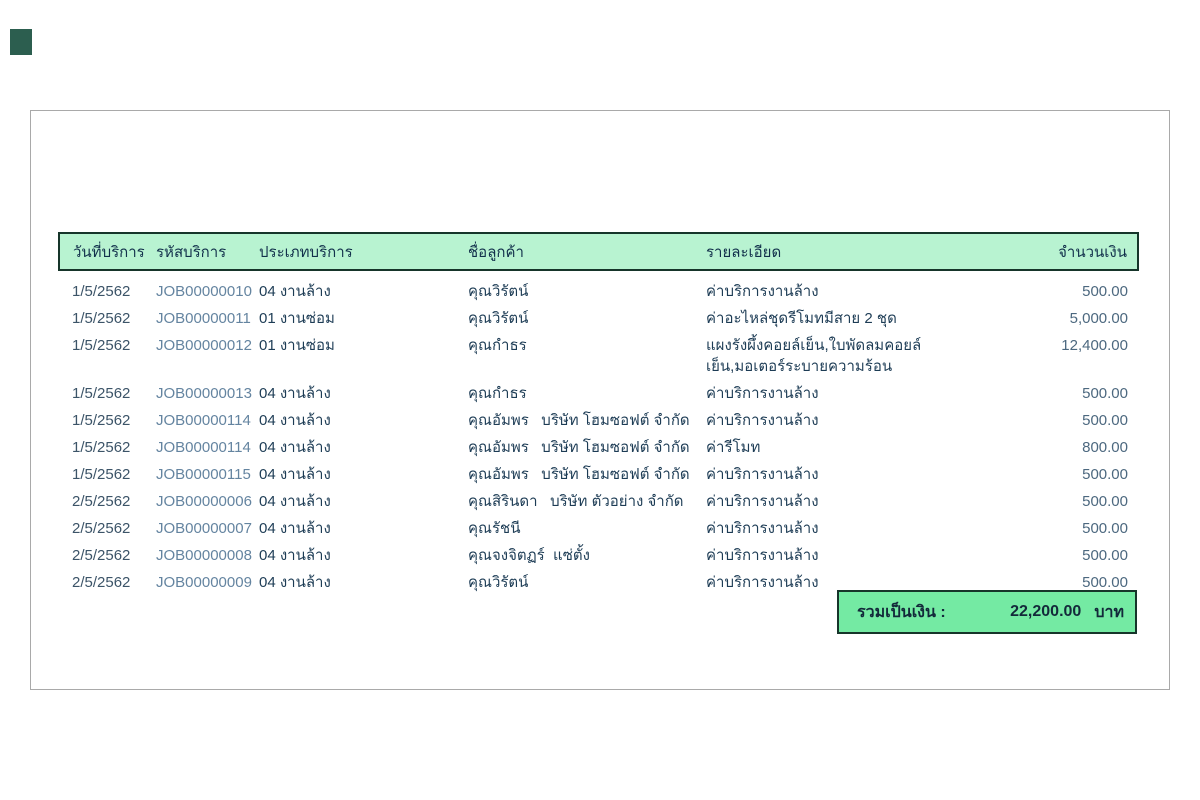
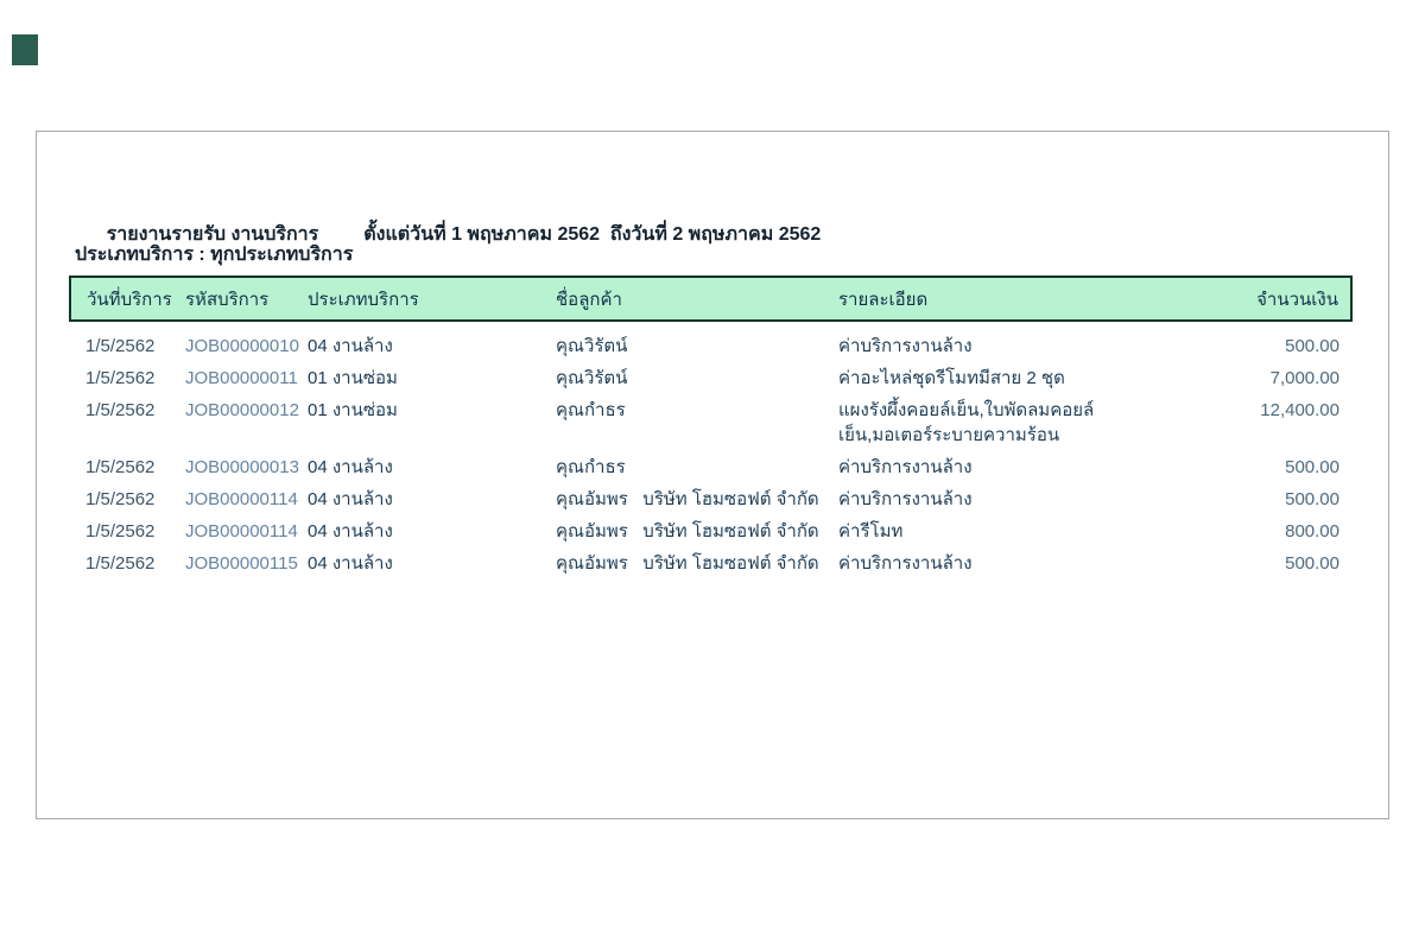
+ รายงานรายรับ งานบริการ ตั้งแต่วันที่ 1 พฤษภาคม 2562 ถึงวันที่ 2 พฤษภาคม 2562
+ ประเภทบริการ : ทุกประเภทบริการ
  วันที่บริการ	รหัสบริการ	ประเภทบริการ	ชื่อลูกค้า	รายละเอียด	จำนวนเงิน
  1/5/2562	JOB00000010	04 งานล้าง	คุณวิรัตน์	ค่าบริการงานล้าง	500.00
- 1/5/2562	JOB00000011	01 งานซ่อม	คุณวิรัตน์	ค่าอะไหล่ชุดรีโมทมีสาย 2 ชุด	5,000.00
+ 1/5/2562	JOB00000011	01 งานซ่อม	คุณวิรัตน์	ค่าอะไหล่ชุดรีโมทมีสาย 2 ชุด	7,000.00
  1/5/2562	JOB00000012	01 งานซ่อม	คุณกำธร	แผงรังผึ้งคอยล์เย็น,ใบพัดลมคอยล์เย็น,มอเตอร์​ระบายความร้อน	12,400.00
  1/5/2562	JOB00000013	04 งานล้าง	คุณกำธร	ค่าบริการงานล้าง	500.00
  1/5/2562	JOB00000114	04 งานล้าง	คุณอัมพร บริษัท โฮมซอฟต์ จำกัด	ค่าบริการงานล้าง	500.00
  1/5/2562	JOB00000114	04 งานล้าง	คุณอัมพร บริษัท โฮมซอฟต์ จำกัด	ค่ารีโมท	800.00
  1/5/2562	JOB00000115	04 งานล้าง	คุณอัมพร บริษัท โฮมซอฟต์ จำกัด	ค่าบริการงานล้าง	500.00
- 2/5/2562	JOB00000006	04 งานล้าง	คุณสิรินดา บริษัท ตัวอย่าง จำกัด	ค่าบริการงานล้าง	500.00
- 2/5/2562	JOB00000007	04 งานล้าง	คุณรัชนี	ค่าบริการงานล้าง	500.00
- 2/5/2562	JOB00000008	04 งานล้าง	คุณจงจิตฏร์ แซ่ตั้ง	ค่าบริการงานล้าง	500.00
- 2/5/2562	JOB00000009	04 งานล้าง	คุณวิรัตน์	ค่าบริการงานล้าง	500.00
- รวมเป็นเงิน :
- 22,200.00
- บาท
